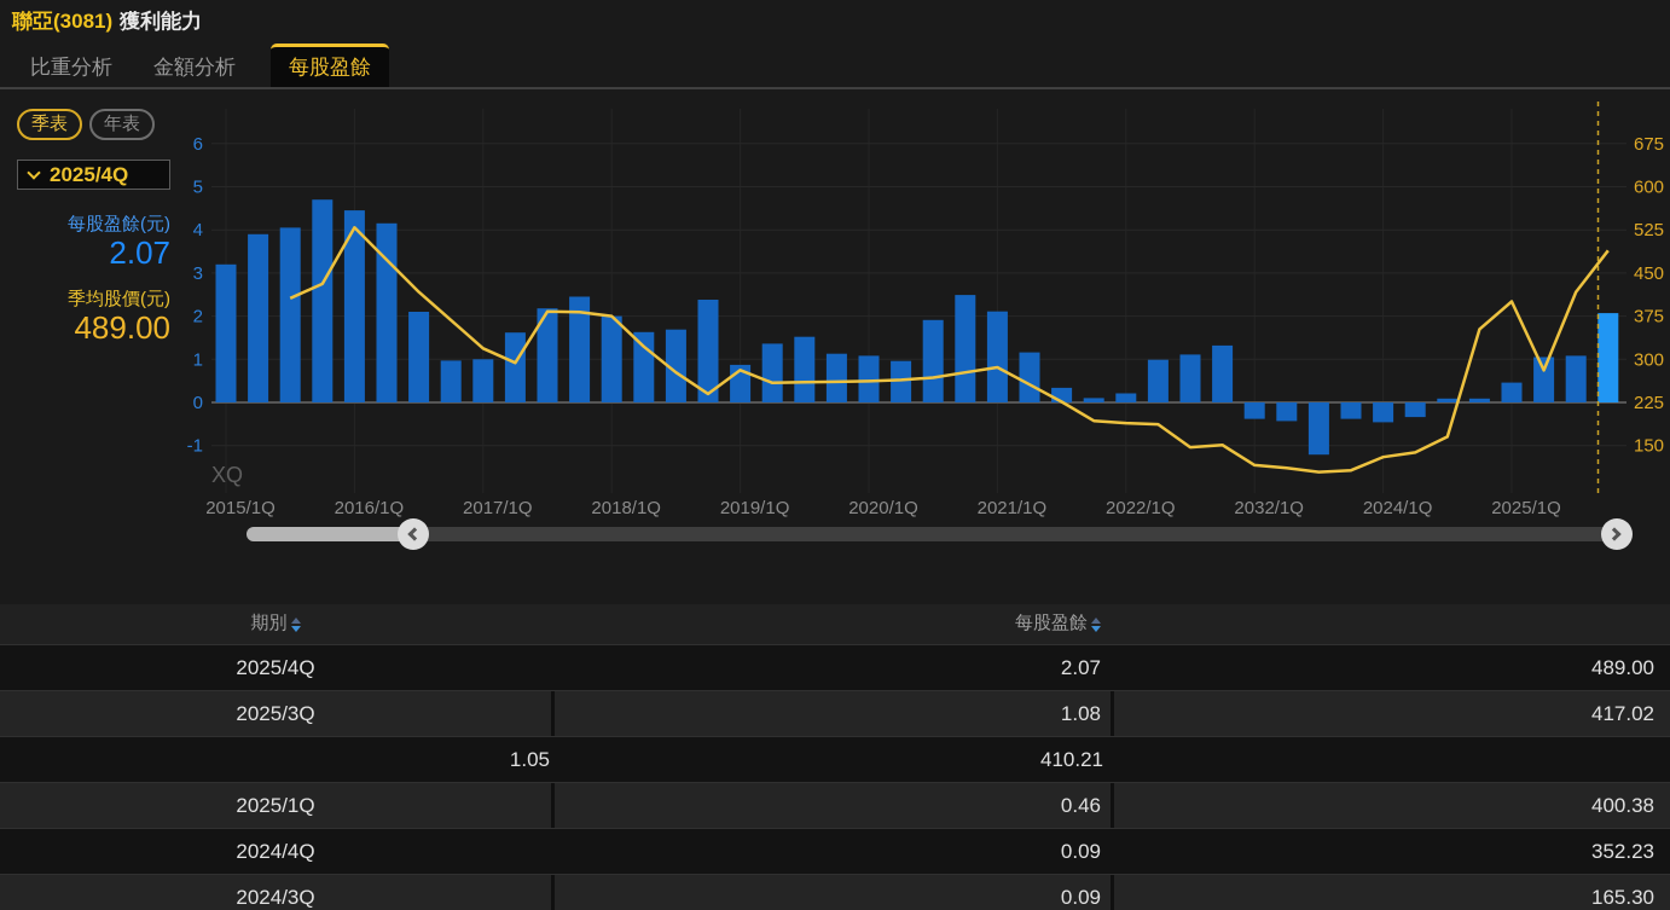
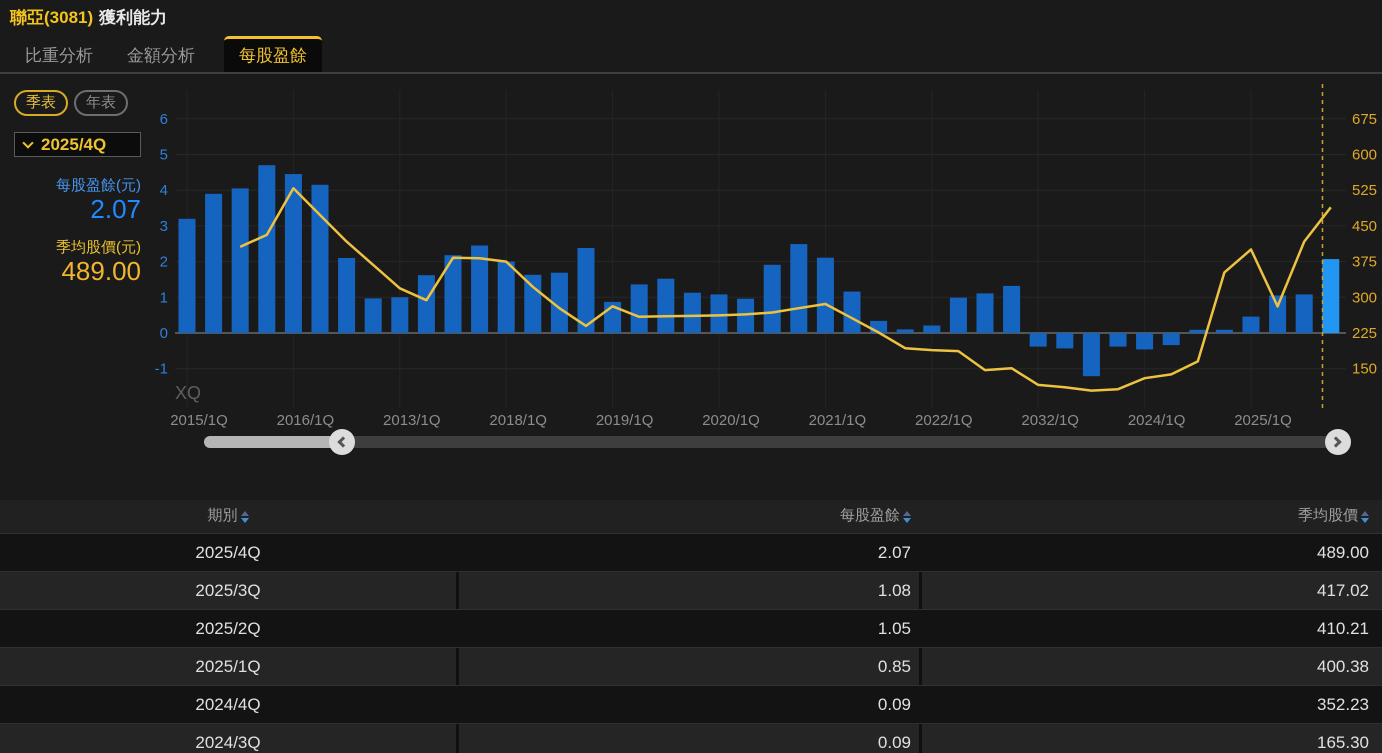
  聯亞(3081) 獲利能力
  比重分析
  金額分析
  每股盈餘
  季表
  年表
  2025/4Q
  每股盈餘(元)
  2.07
  季均股價(元)
  489.00
  6
  675
  5
  600
  4
  525
  3
  450
  2
  375
  1
  300
  0
  225
  -1
  150
  2015/1Q
  2016/1Q
- 2017/1Q
+ 2013/1Q
  2018/1Q
  2019/1Q
  2020/1Q
  2021/1Q
  2022/1Q
  2032/1Q
  2024/1Q
  2025/1Q
  XQ
  期別
  每股盈餘
+ 季均股價
  2025/4Q
  2.07
  489.00
  2025/3Q
  1.08
  417.02
+ 2025/2Q
  1.05
  410.21
  2025/1Q
- 0.46
+ 0.85
  400.38
  2024/4Q
  0.09
  352.23
  2024/3Q
  0.09
  165.30
